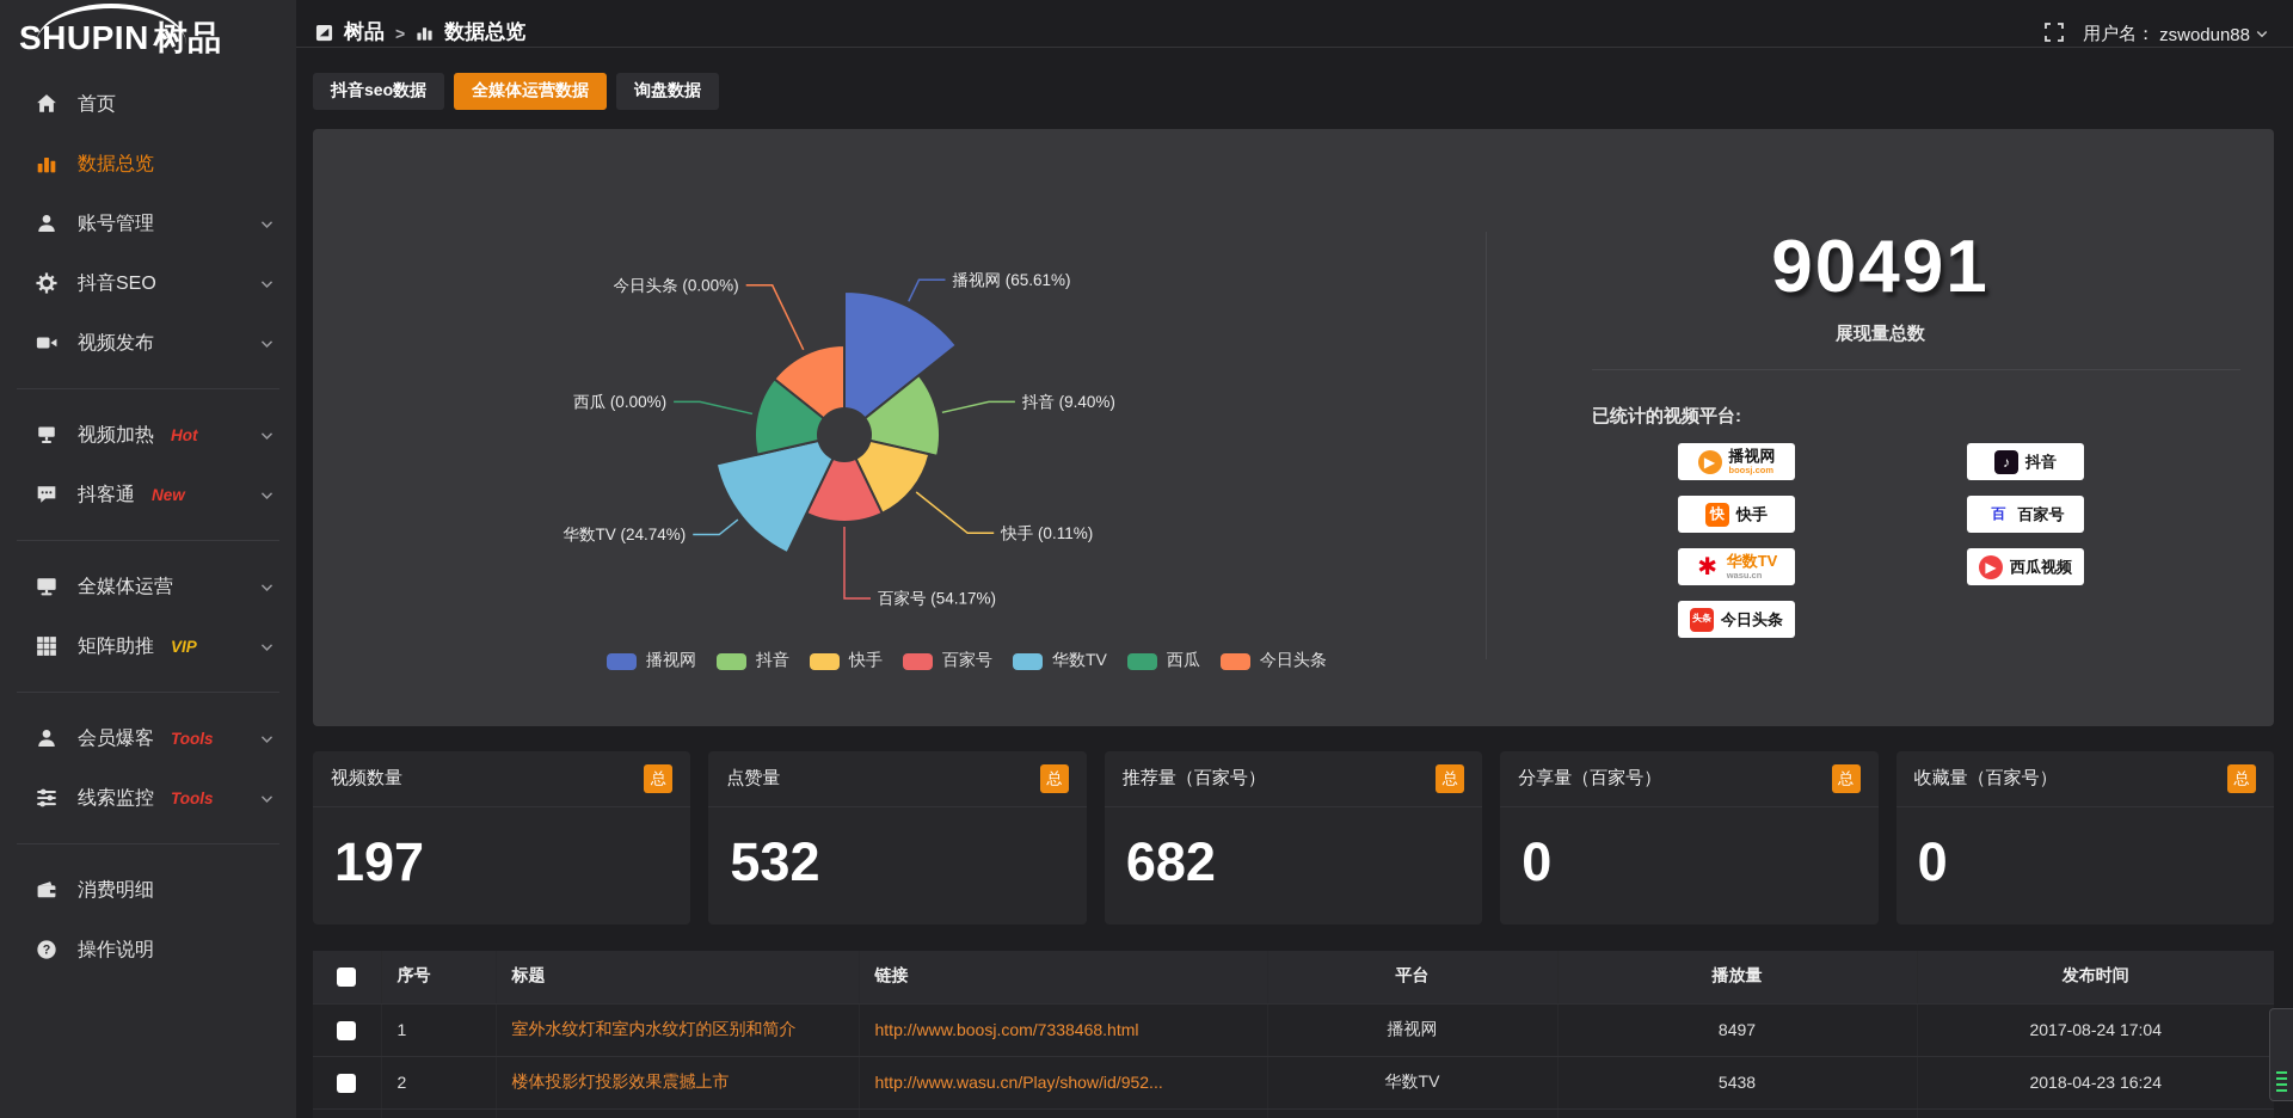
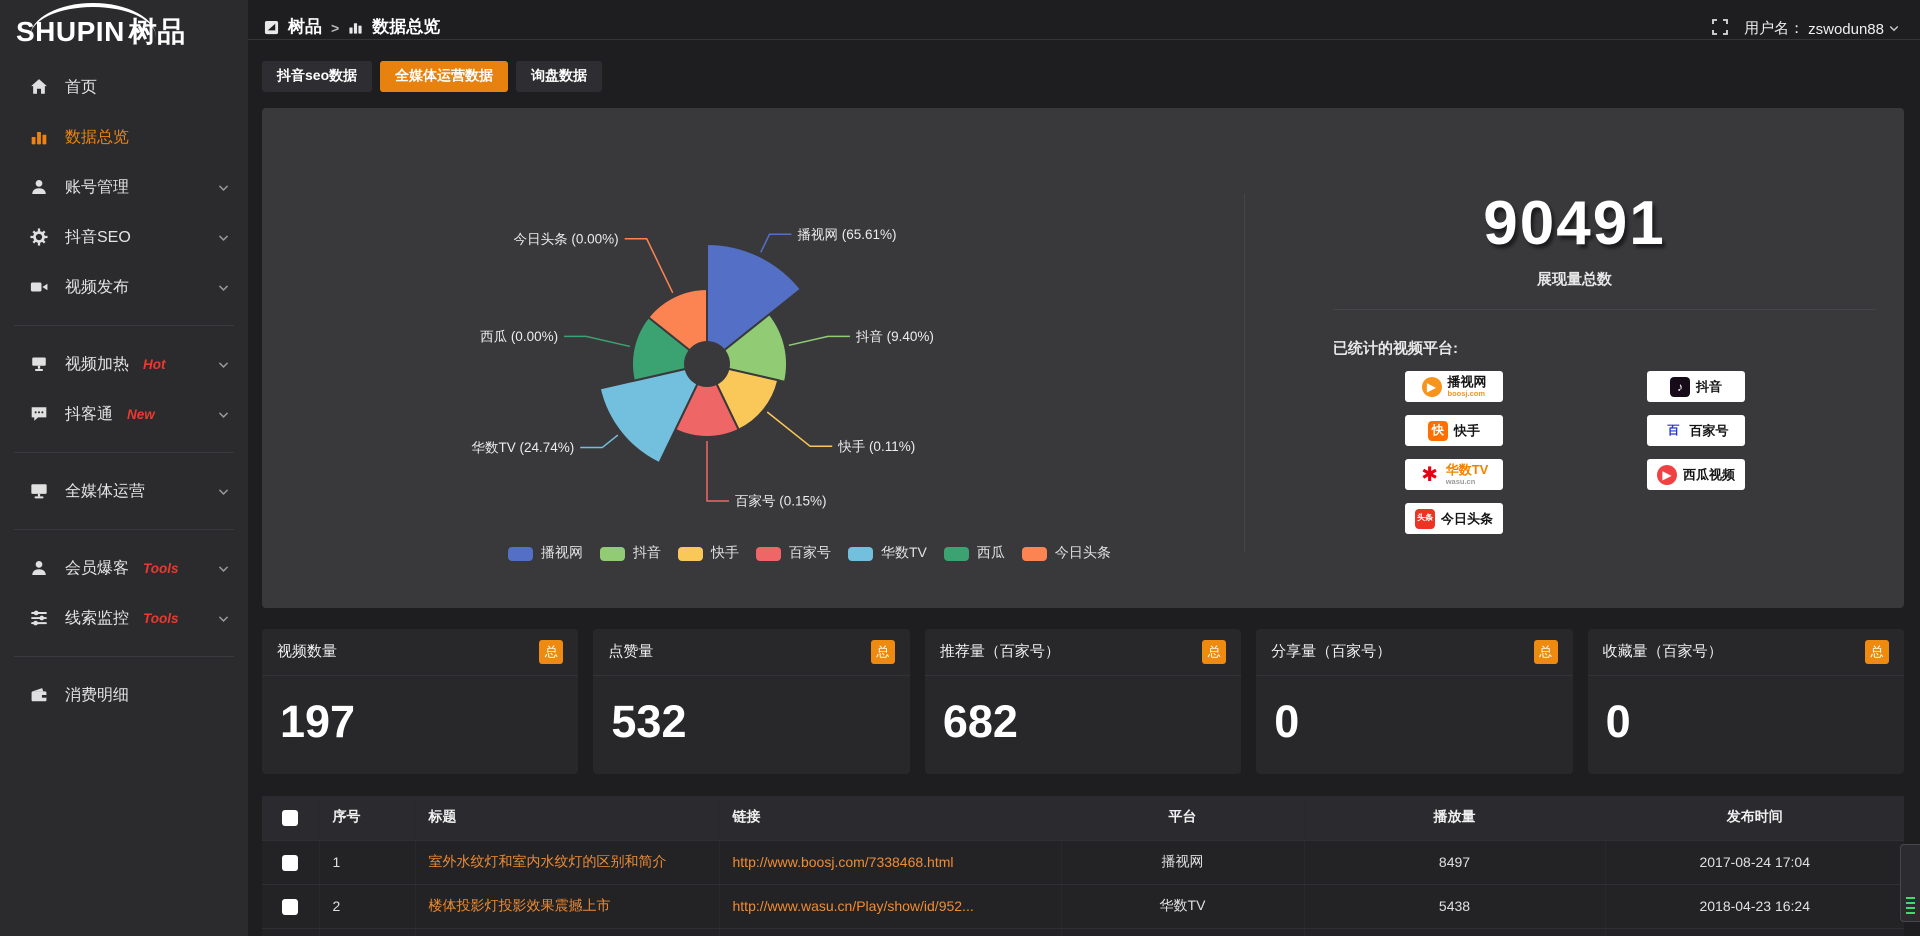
  SHUPIN 树品
  首页
  数据总览
  账号管理
  抖音SEO
  视频发布
  视频加热
  Hot
  抖客通
  New
  全媒体运营
- 矩阵助推
- VIP
  会员爆客
  Tools
  线索监控
  Tools
  消费明细
- ?
- 操作说明
  树品
  >
  数据总览
  用户名：
  zswodun88
  抖音seo数据
  全媒体运营数据
  询盘数据
  播视网 (65.61%)
  抖音 (9.40%)
  快手 (0.11%)
- 百家号 (54.17%)
+ 百家号 (0.15%)
  华数TV (24.74%)
  西瓜 (0.00%)
  今日头条 (0.00%)
  播视网
  抖音
  快手
  百家号
  华数TV
  西瓜
  今日头条
  90491
  展现量总数
  已统计的视频平台:
  ▶
  播视网
  boosj.com
  快
  快手
  ✱
  华数TV
  wasu.cn
  头条
  今日头条
  ♪
  抖音
  百
  百家号
  ▶
  西瓜视频
  视频数量
  总
  197
  点赞量
  总
  532
  推荐量（百家号）
  总
  682
  分享量（百家号）
  总
  0
  收藏量（百家号）
  总
  0
  	序号	标题	链接	平台	播放量	发布时间
  	1	室外水纹灯和室内水纹灯的区别和简介	http://www.boosj.com/7338468.html	播视网	8497	2017-08-24 17:04
  	2	楼体投影灯投影效果震撼上市	http://www.wasu.cn/Play/show/id/952...	华数TV	5438	2018-04-23 16:24
